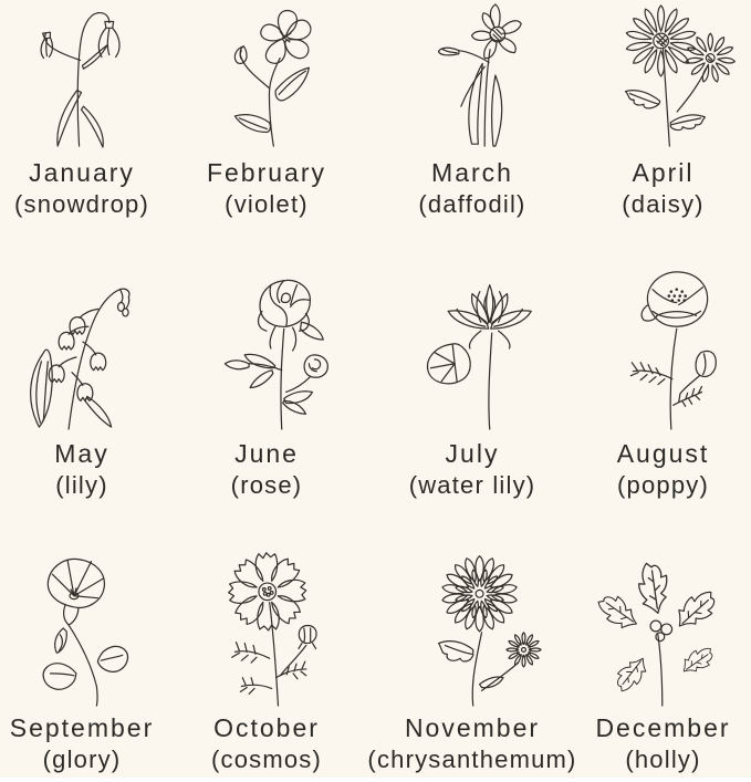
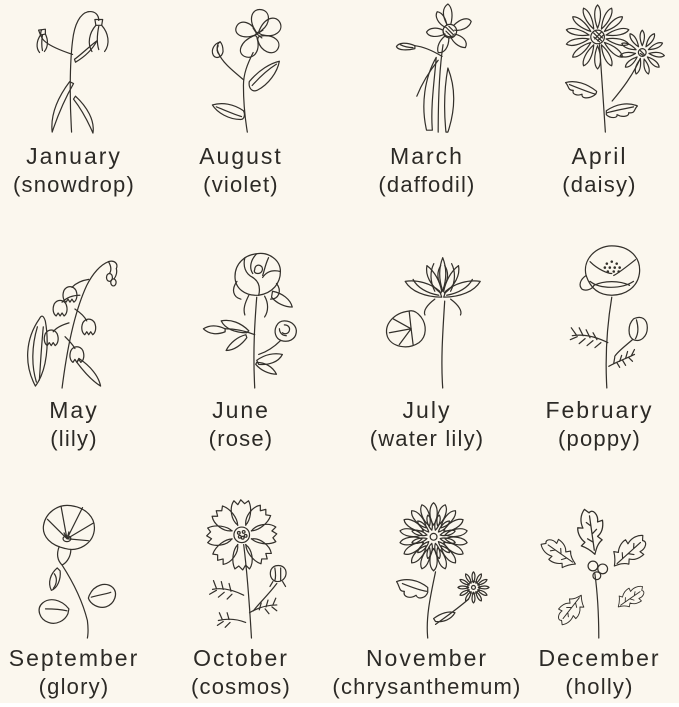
  January
  (snowdrop)
- February
+ August
  (violet)
  March
  (daffodil)
  April
  (daisy)
  May
  (lily)
  June
  (rose)
  July
  (water lily)
- August
+ February
  (poppy)
  September
  (glory)
  October
  (cosmos)
  November
  (chrysanthemum)
  December
  (holly)
